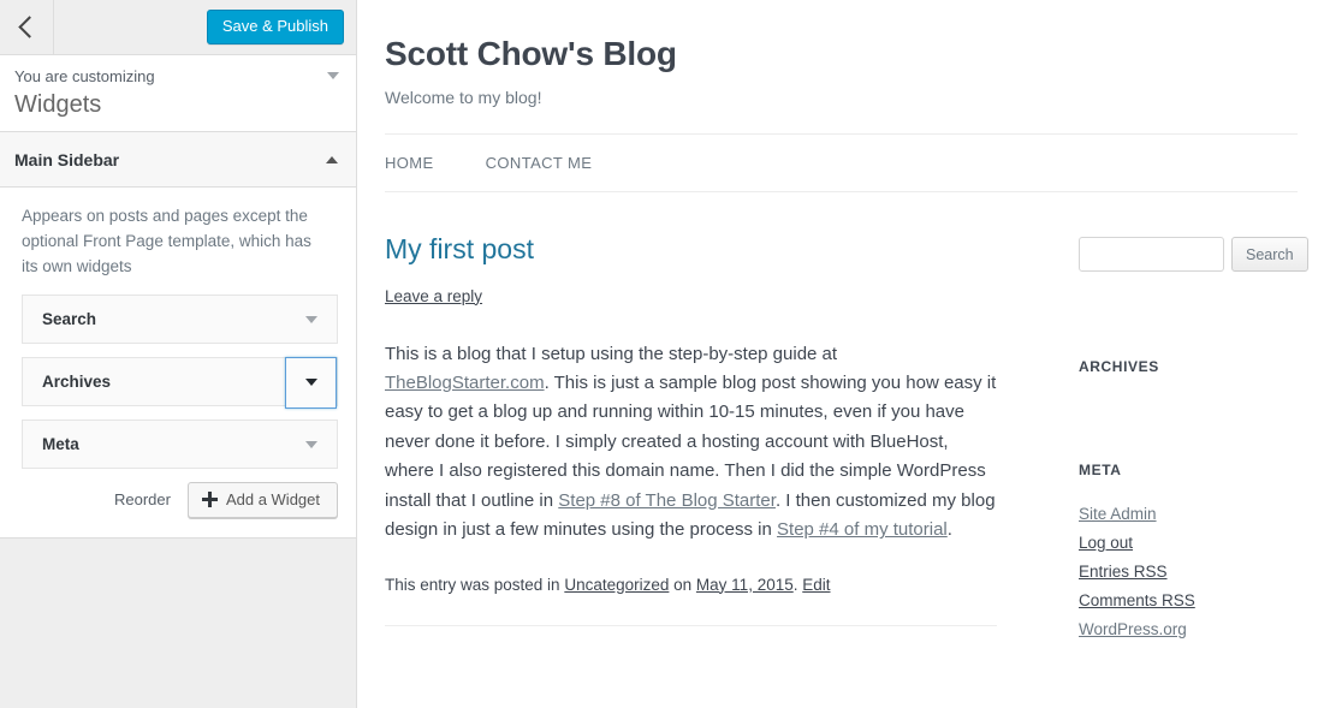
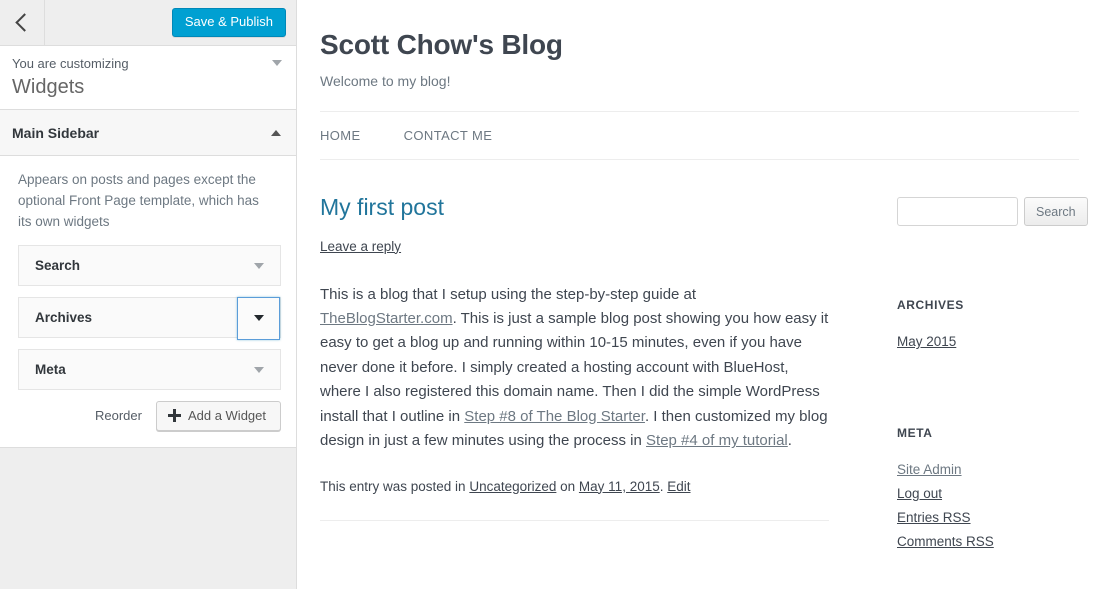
  Save & Publish
  You are customizing
  Widgets
  Main Sidebar
  Appears on posts and pages except the optional Front Page template, which has its own widgets
  Search
  Archives
  Meta
  Reorder
  Add a Widget
  Scott Chow's Blog
  Welcome to my blog!
  HOME
  CONTACT ME
  My first post
  Leave a reply
  This is a blog that I setup using the step-by-step guide at TheBlogStarter.com. This is just a sample blog post showing you how easy it easy to get a blog up and running within 10-15 minutes, even if you have never done it before. I simply created a hosting account with BlueHost, where I also registered this domain name. Then I did the simple WordPress install that I outline in Step #8 of The Blog Starter. I then customized my blog design in just a few minutes using the process in Step #4 of my tutorial.
  This entry was posted in Uncategorized on May 11, 2015. Edit
  Search
  ARCHIVES
+ May 2015
  META
  Site Admin
  Log out
  Entries RSS
  Comments RSS
- WordPress.org
